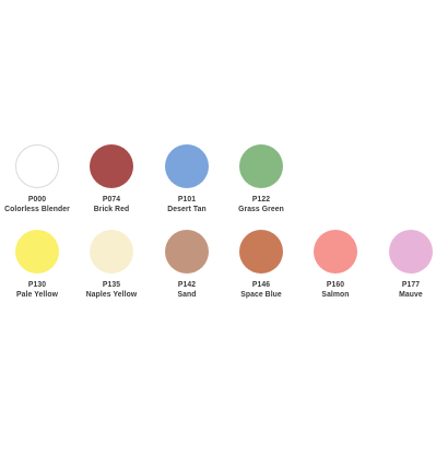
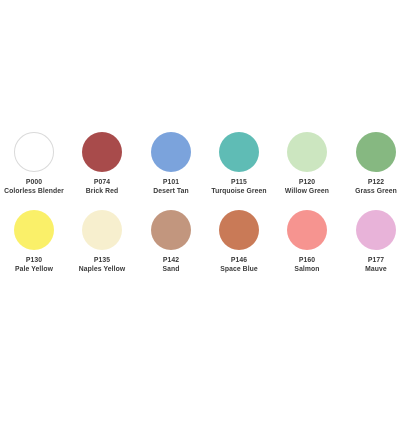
  P000
  Colorless Blender
  P074
  Brick Red
  P101
  Desert Tan
+ P115
+ Turquoise Green
+ P120
+ Willow Green
  P122
  Grass Green
  P130
  Pale Yellow
  P135
  Naples Yellow
  P142
  Sand
  P146
  Space Blue
  P160
  Salmon
  P177
  Mauve
